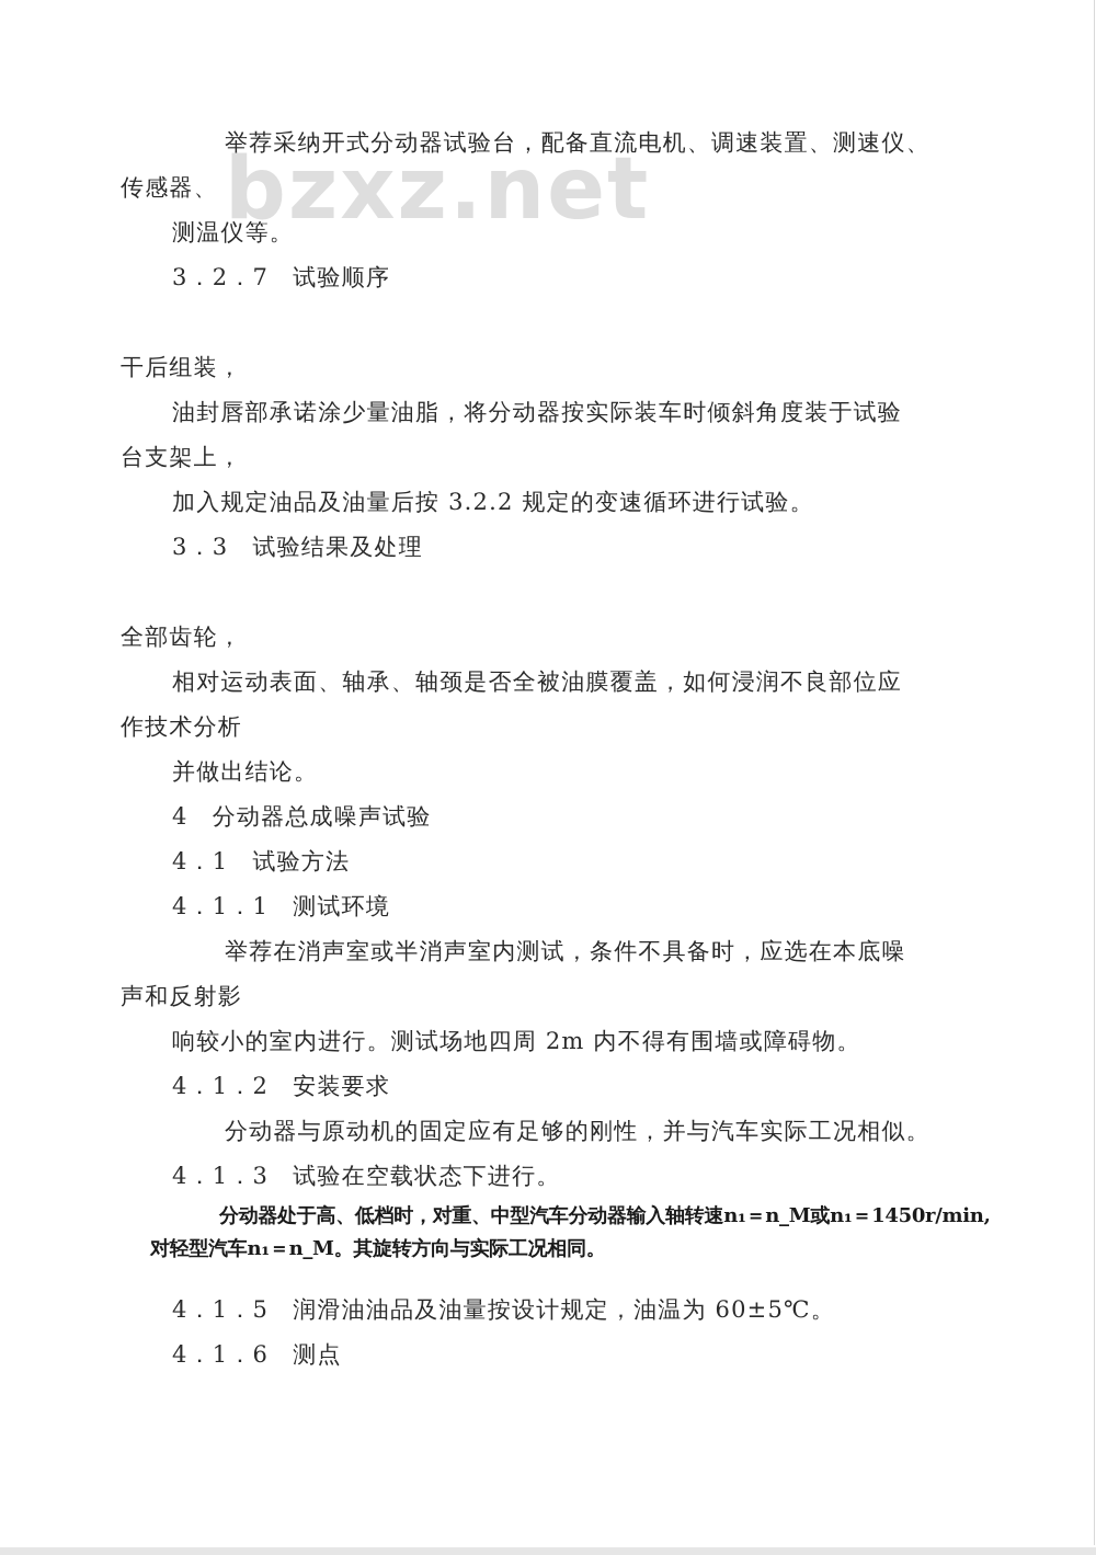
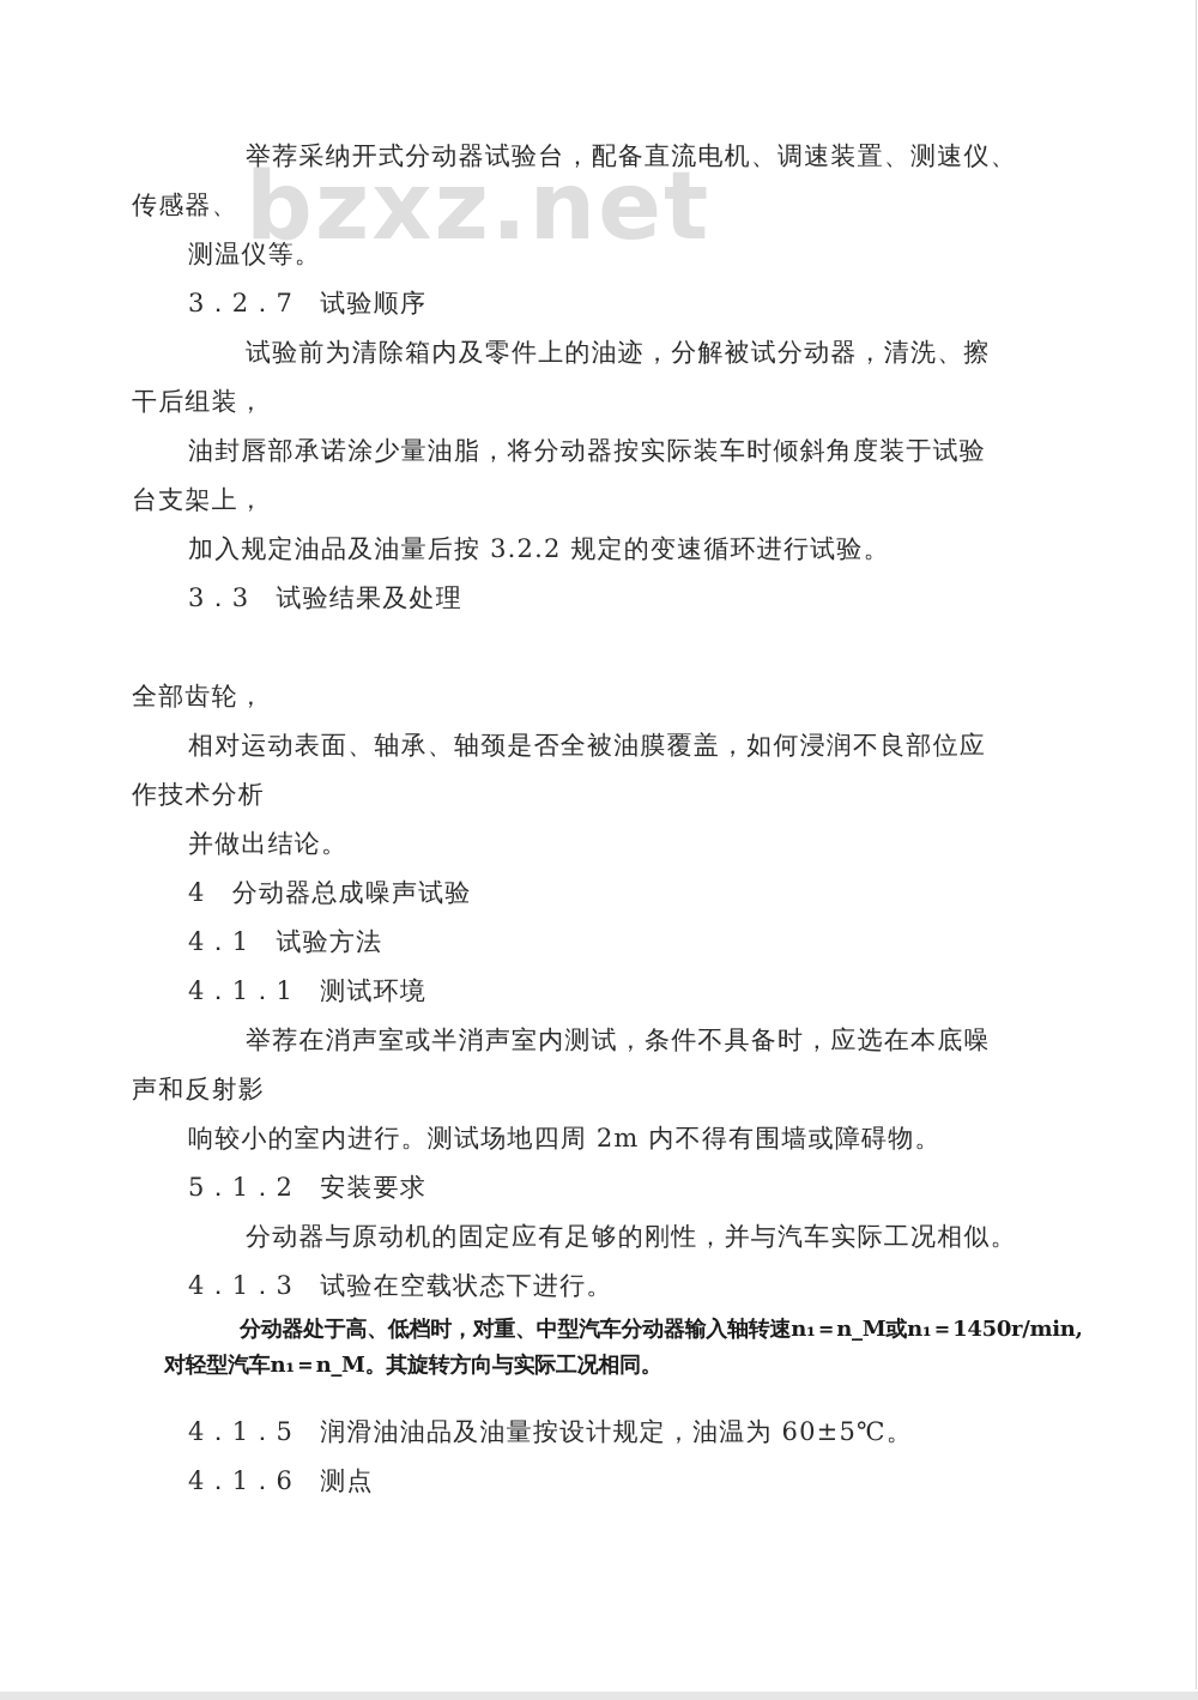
  bzxz.net
  举荐采纳开式分动器试验台，配备直流电机、调速装置、测速仪、
  传感器、
  测温仪等。
  3．2．7 试验顺序
+ 试验前为清除箱内及零件上的油迹，分解被试分动器，清洗、擦
  干后组装，
  油封唇部承诺涂少量油脂，将分动器按实际装车时倾斜角度装于试验
  台支架上，
  加入规定油品及油量后按 3.2.2 规定的变速循环进行试验。
  3．3 试验结果及处理
  全部齿轮，
  相对运动表面、轴承、轴颈是否全被油膜覆盖，如何浸润不良部位应
  作技术分析
  并做出结论。
  4 分动器总成噪声试验
  4．1 试验方法
  4．1．1 测试环境
  举荐在消声室或半消声室内测试，条件不具备时，应选在本底噪
  声和反射影
  响较小的室内进行。测试场地四周 2m 内不得有围墙或障碍物。
- 4．1．2 安装要求
+ 5．1．2 安装要求
  分动器与原动机的固定应有足够的刚性，并与汽车实际工况相似。
  4．1．3 试验在空载状态下进行。
  分动器处于高、低档时，对重、中型汽车分动器输入轴转速n₁＝n_M或n₁＝1450r/min,
  对轻型汽车n₁＝n_M。其旋转方向与实际工况相同。
  4．1．5 润滑油油品及油量按设计规定，油温为 60±5℃。
  4．1．6 测点
